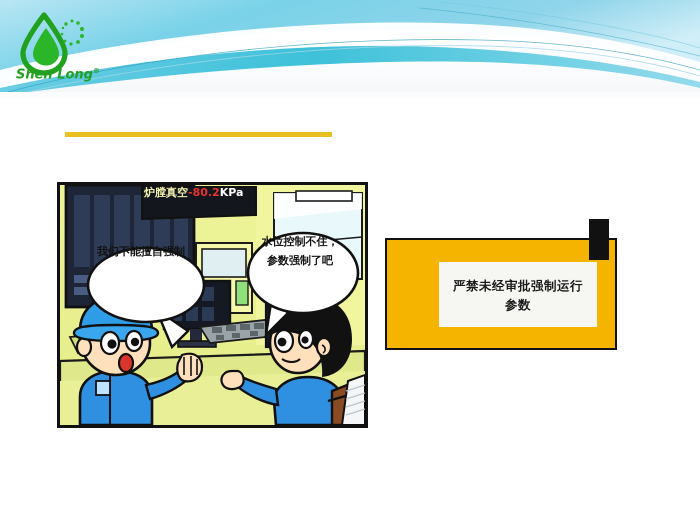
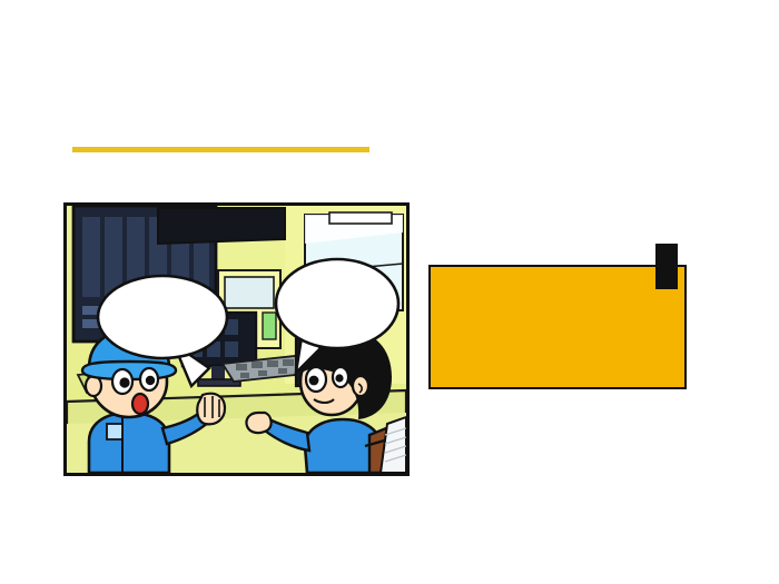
- Shen Long®
- 炉膛真空-80.2KPa
- 我们不能擅自强制
- 水位控制不住，
- 参数强制了吧
- 严禁未经审批强制运行 参数
